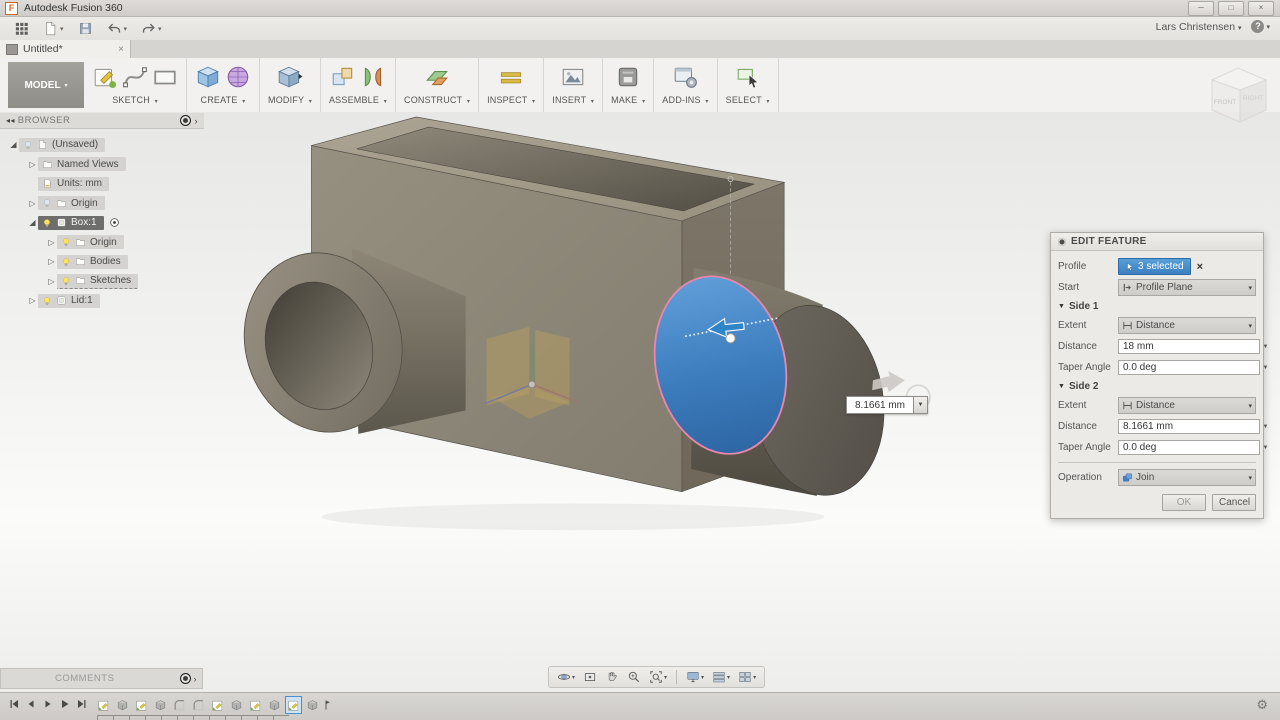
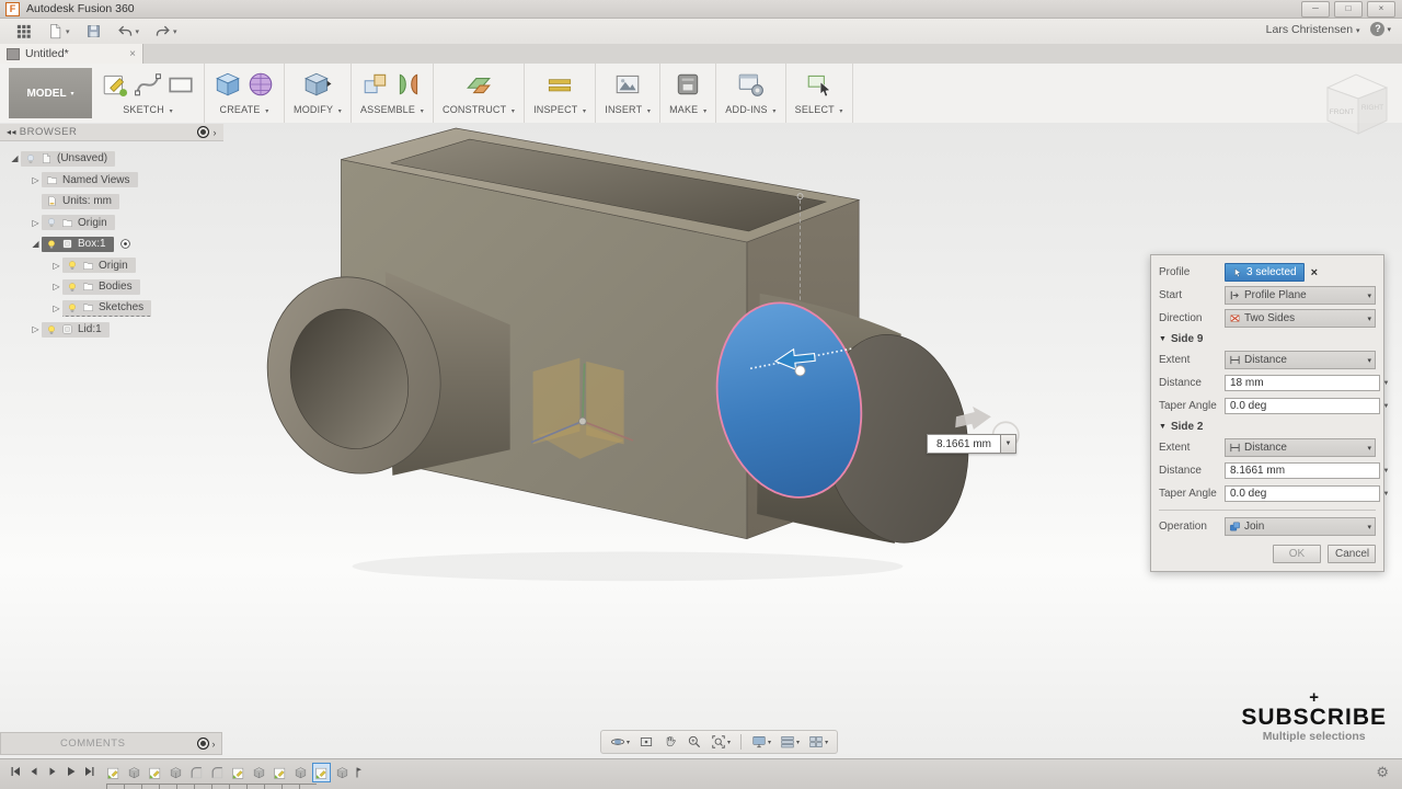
  F
  Autodesk Fusion 360
  ─
  □
  ×
  Lars Christensen
  ?
  Untitled*
  ×
  MODEL
  SKETCH
  CREATE
  MODIFY
  ASSEMBLE
  CONSTRUCT
  INSPECT
  INSERT
  MAKE
  ADD-INS
  SELECT
  ◂◂
  BROWSER
  ›
  ◢
  (Unsaved)
  ▷
  Named Views
  Units: mm
  ▷
  Origin
  ◢
  Box:1
  ▷
  Origin
  ▷
  Bodies
  ▷
  Sketches
  ▷
  Lid:1
  8.1661 mm
- EDIT FEATURE
  Profile
  3 selected
  ×
  Start
  Profile Plane
+ Direction
+ Two Sides
- Side 1
+ Side 9
  Extent
  Distance
  Distance
  18 mm
  Taper Angle
  0.0 deg
  Side 2
  Extent
  Distance
  Distance
  8.1661 mm
  Taper Angle
  0.0 deg
  Operation
  Join
  OK
  Cancel
  COMMENTS
  ›
+ +
+ SUBSCRIBE
+ Multiple selections
  ⚙
